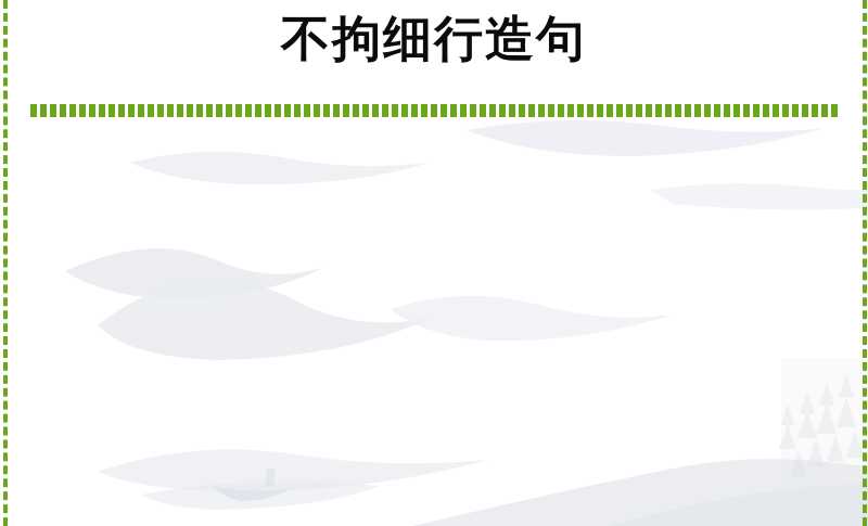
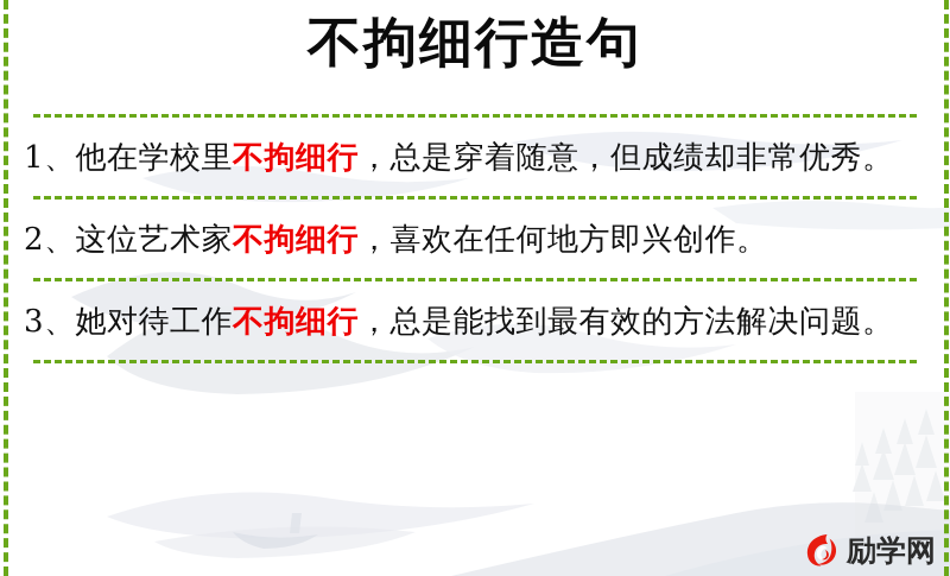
  不拘细行造句
+ 1、他在学校里不拘细行，总是穿着随意，但成绩却非常优秀。
+ 2、这位艺术家不拘细行，喜欢在任何地方即兴创作。
+ 3、她对待工作不拘细行，总是能找到最有效的方法解决问题。
+ 励学网
